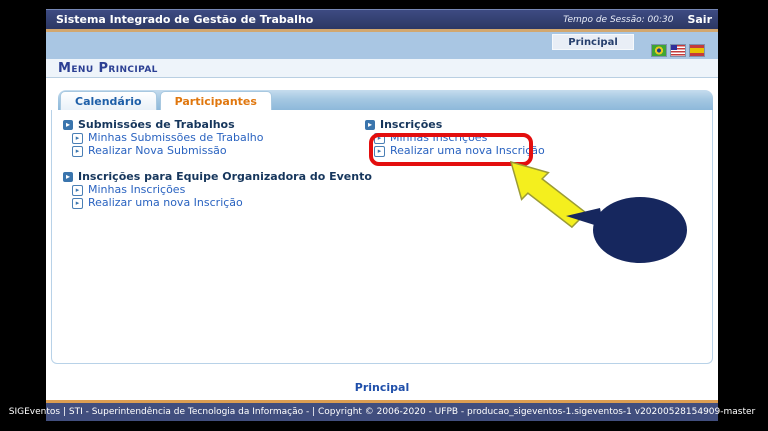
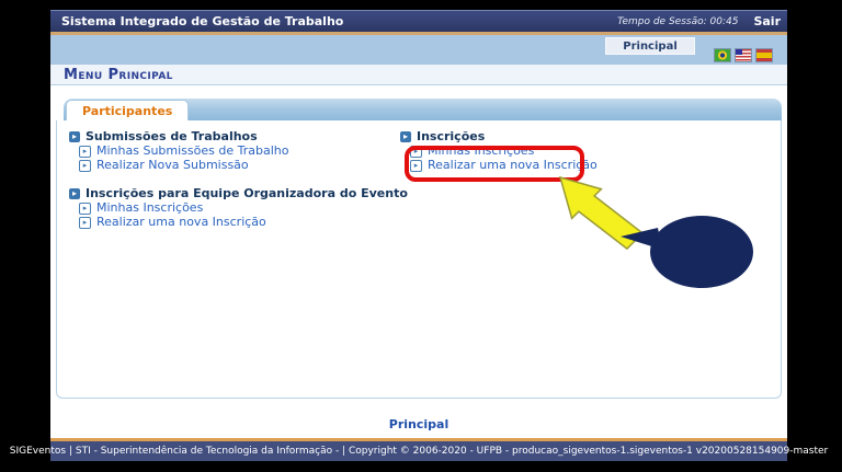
  Sistema Integrado de Gestão de Trabalho
- Tempo de Sessão: 00:30
+ Tempo de Sessão: 00:45
  Sair
  Principal
  Menu Principal
- Calendário
  Participantes
  ▸
  Submissões de Trabalhos
  ▸
  Minhas Submissões de Trabalho
  ▸
  Realizar Nova Submissão
  ▸
  Inscrições para Equipe Organizadora do Evento
  ▸
  Minhas Inscrições
  ▸
  Realizar uma nova Inscrição
  ▸
  Inscrições
  ▸
  Minhas Inscrições
  ▸
  Realizar uma nova Inscrição
  Principal
  SIGEventos | STI - Superintendência de Tecnologia da Informação - | Copyright © 2006-2020 - UFPB - producao_sigeventos-1.sigeventos-1 v20200528154909-master
